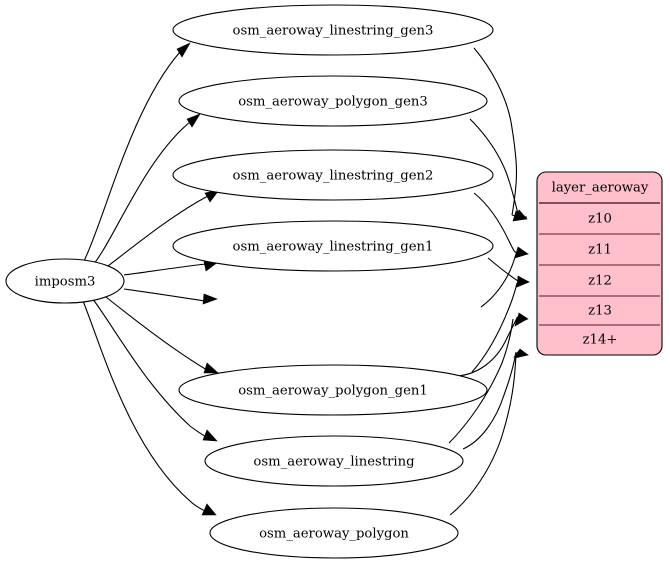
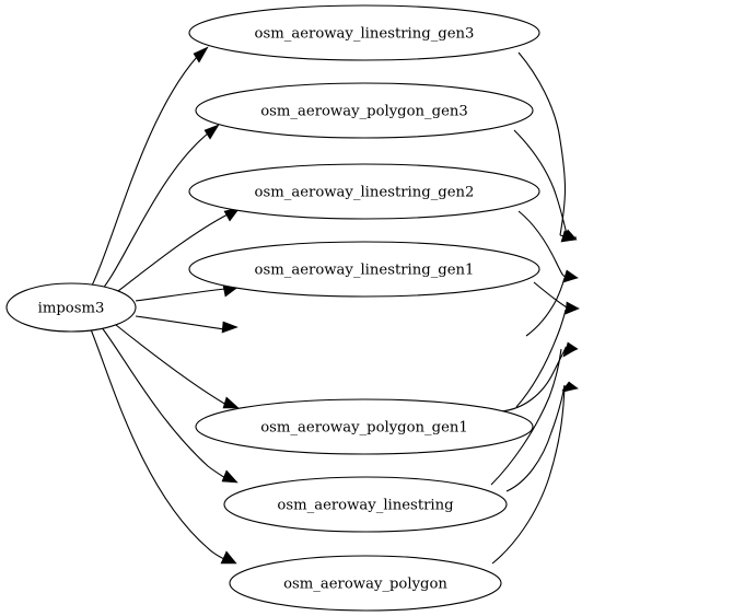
  imposm3
  osm_aeroway_linestring_gen3
  osm_aeroway_polygon_gen3
  osm_aeroway_linestring_gen2
  osm_aeroway_linestring_gen1
  osm_aeroway_polygon_gen1
  osm_aeroway_linestring
  osm_aeroway_polygon
- layer_aeroway
- z10
- z11
- z12
- z13
- z14+
